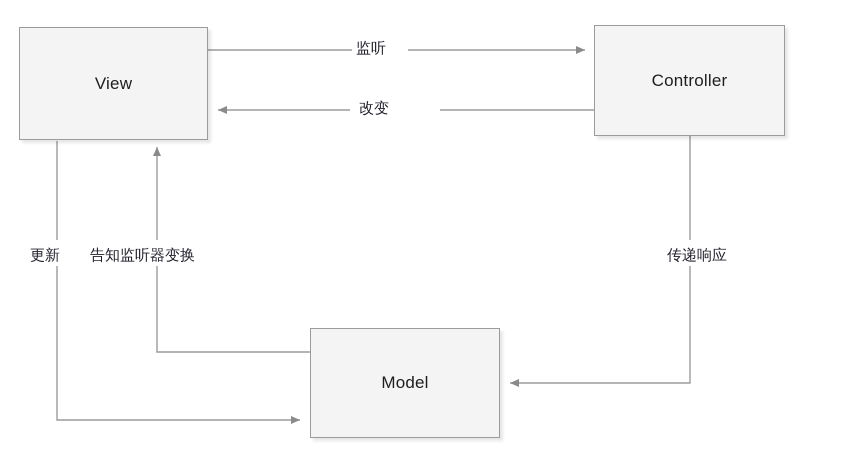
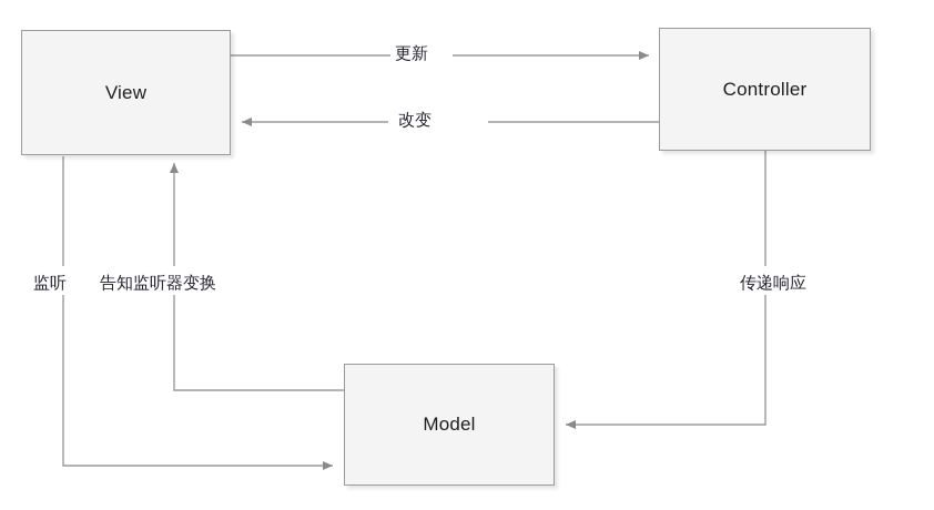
  View
  Controller
  Model
- 监听
+ 更新
  改变
- 更新
+ 监听
  告知监听器变换
  传递响应
